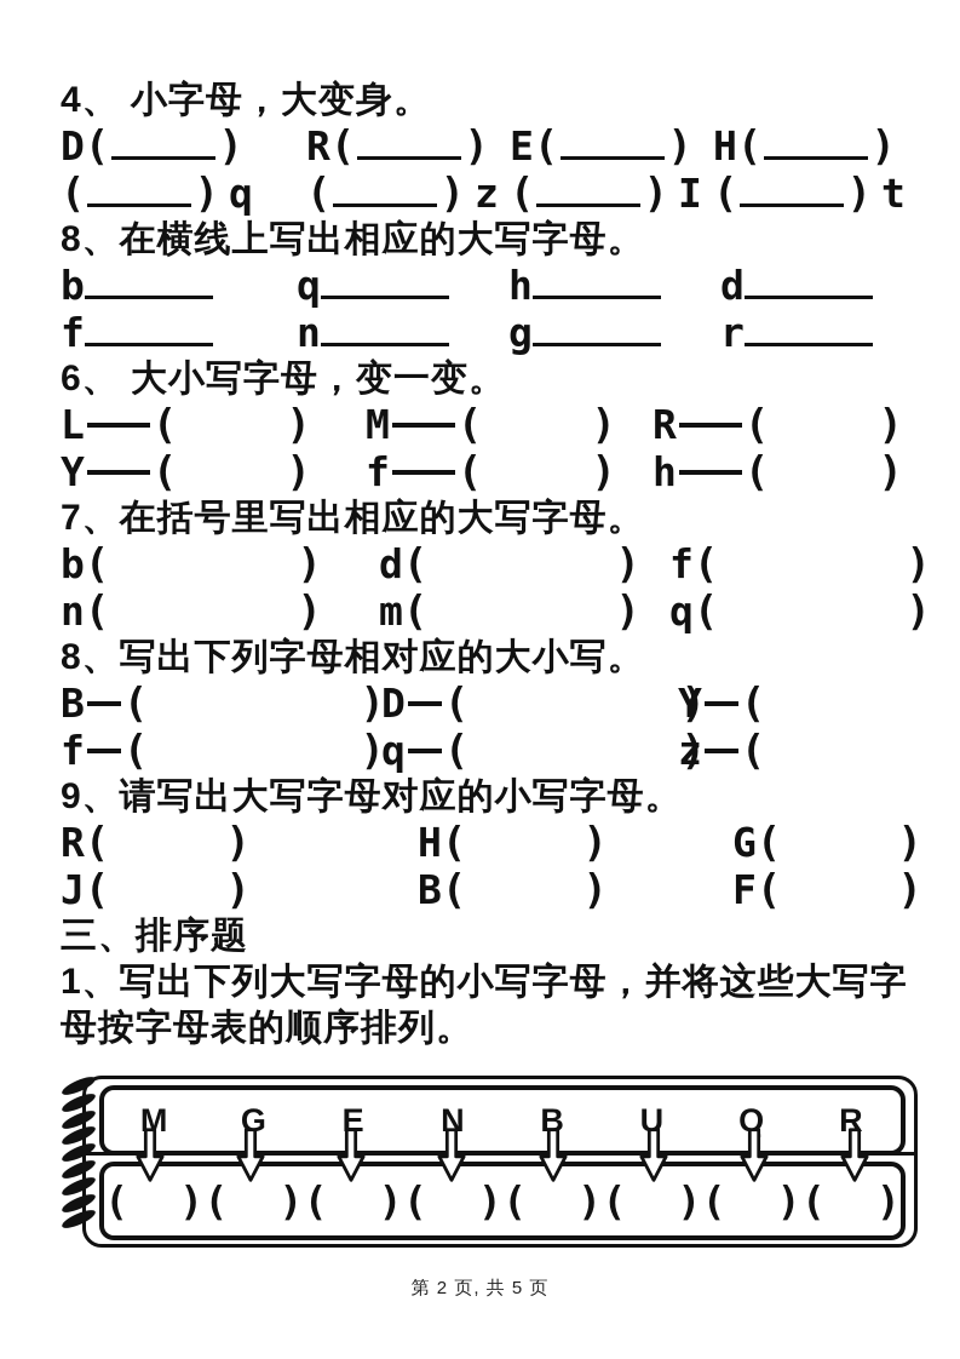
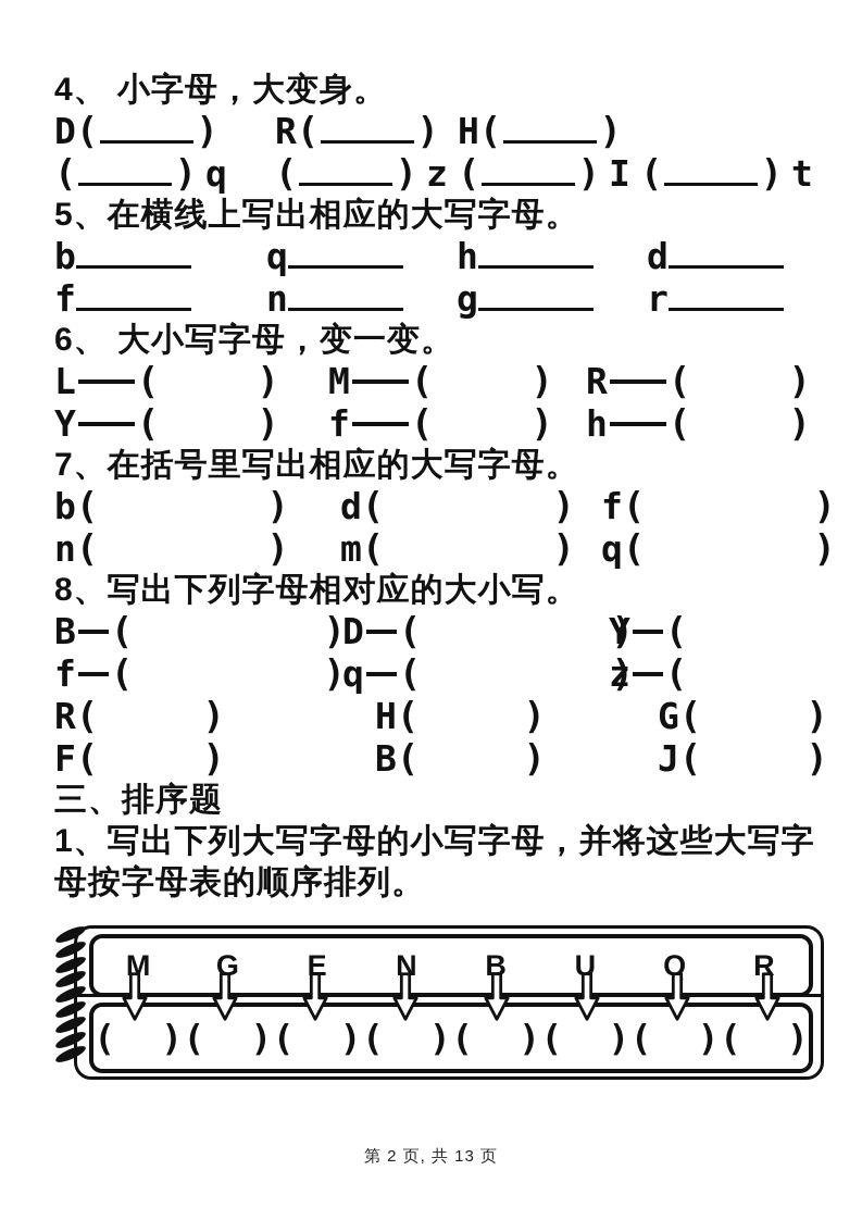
  4、 小字母，大变身。
  D( )
  R( )
- E( )
  H( )
  ( ) q
  ( ) z
  ( ) I
  ( ) t
- 8、在横线上写出相应的大写字母。
+ 5、在横线上写出相应的大写字母。
  b
  q
  h
  d
  f
  n
  g
  r
  6、 大小写字母，变一变。
  L ( )
  M ( )
  R ( )
  Y ( )
  f ( )
  h ( )
  7、在括号里写出相应的大写字母。
  b( )
  d( )
  f( )
  n( )
  m( )
  q( )
  8、写出下列字母相对应的大小写。
  B ( )
  D ( )
  Y (
  f ( )
  q ( )
  z (
- 9、请写出大写字母对应的小写字母。
  R( )
  H( )
  G( )
- J( )
+ F( )
  B( )
- F( )
+ J( )
  三、排序题
  1、写出下列大写字母的小写字母，并将这些大写字
  母按字母表的顺序排列。
  M
  G
  E
  N
  B
  U
  Q
  R
  (
  )
  (
  )
  (
  )
  (
  )
  (
  )
  (
  )
  (
  )
  (
  )
- 第 2 页, 共 5 页
+ 第 2 页, 共 13 页
